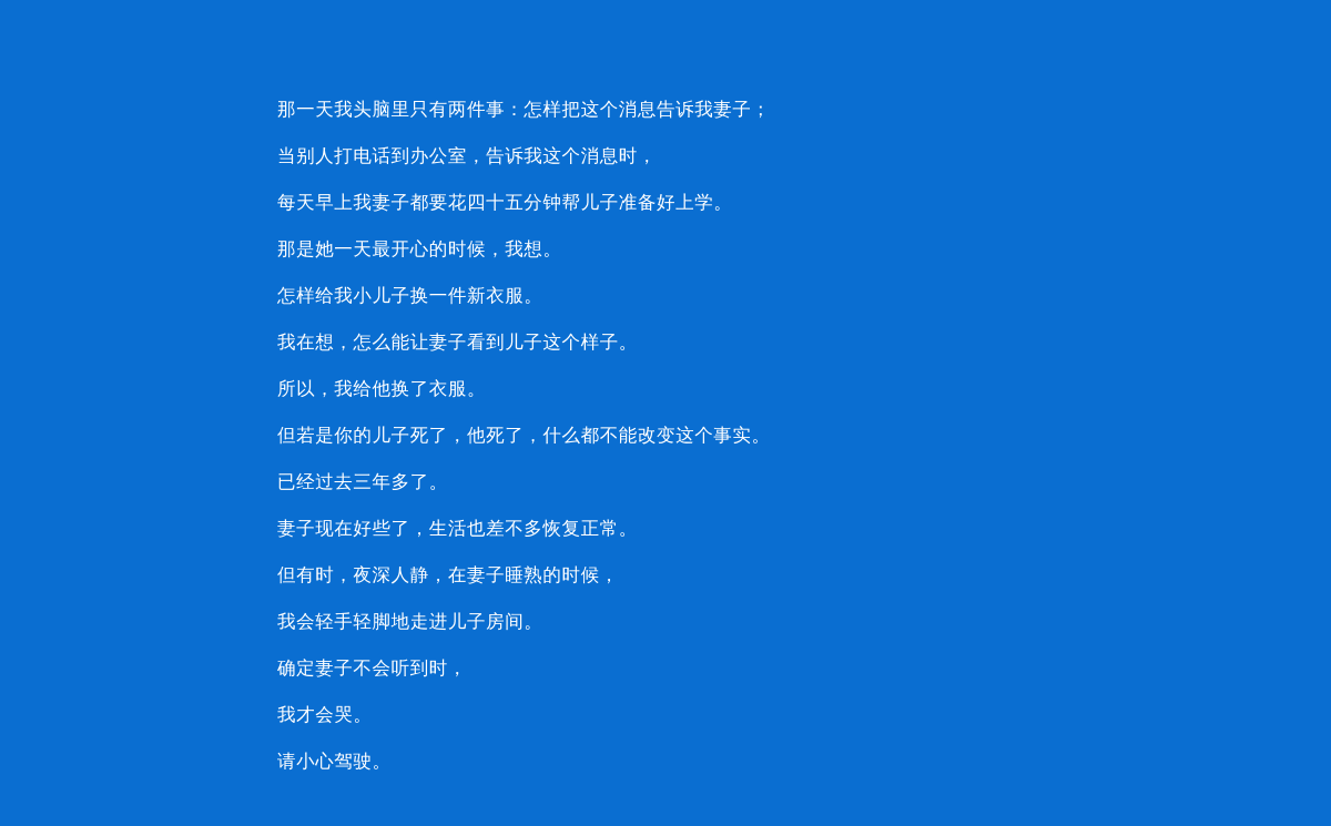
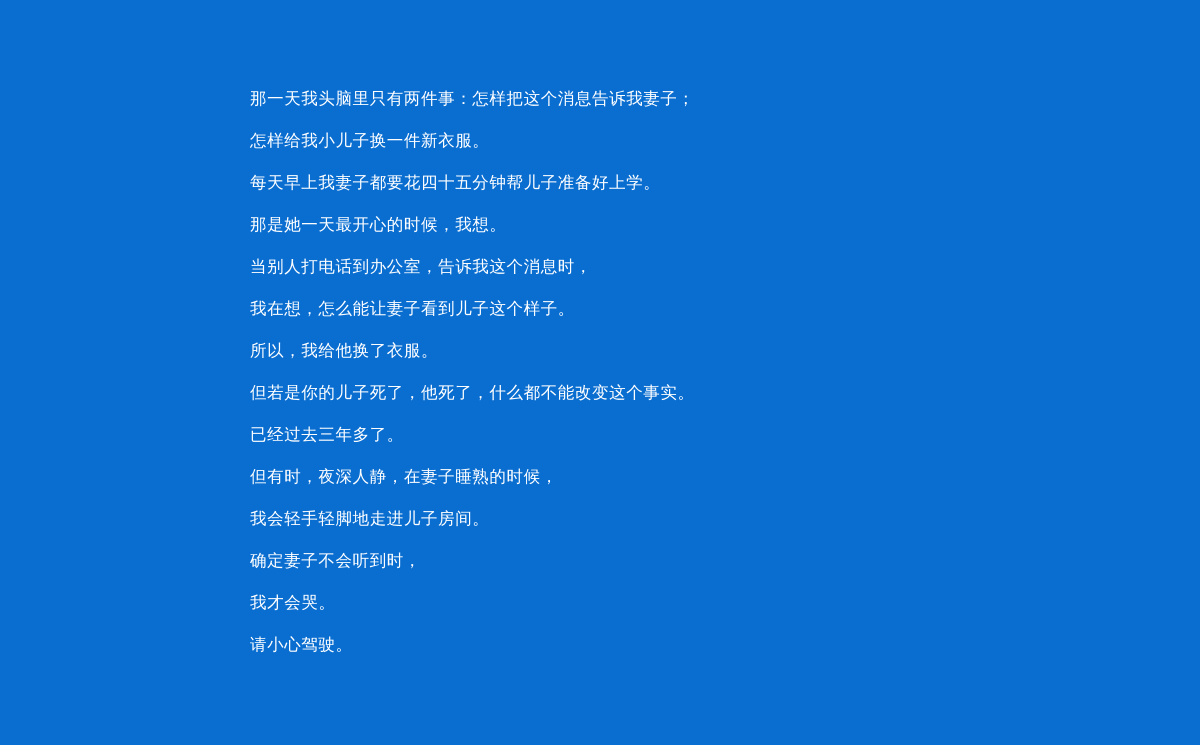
  那一天我头脑里只有两件事：怎样把这个消息告诉我妻子；
- 当别人打电话到办公室，告诉我这个消息时，
+ 怎样给我小儿子换一件新衣服。
  每天早上我妻子都要花四十五分钟帮儿子准备好上学。
  那是她一天最开心的时候，我想。
- 怎样给我小儿子换一件新衣服。
+ 当别人打电话到办公室，告诉我这个消息时，
  我在想，怎么能让妻子看到儿子这个样子。
  所以，我给他换了衣服。
  但若是你的儿子死了，他死了，什么都不能改变这个事实。
  已经过去三年多了。
- 妻子现在好些了，生活也差不多恢复正常。
  但有时，夜深人静，在妻子睡熟的时候，
  我会轻手轻脚地走进儿子房间。
  确定妻子不会听到时，
  我才会哭。
  请小心驾驶。
